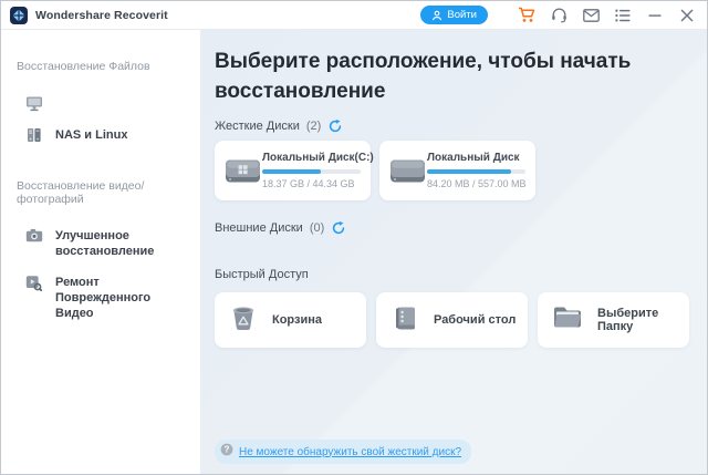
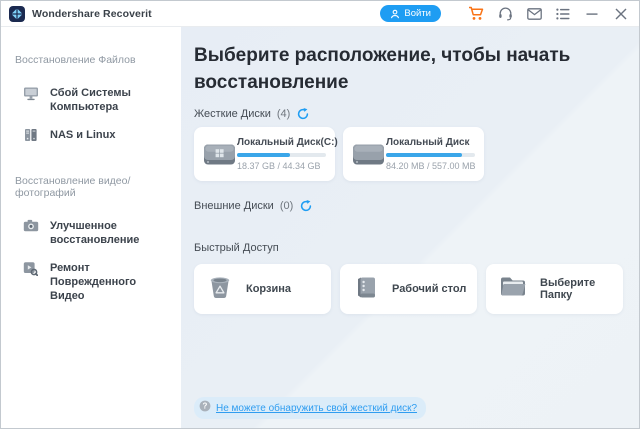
  Wondershare Recoverit
  Войти
  Восстановление Файлов
+ Сбой Системы Компьютера
  NAS и Linux
  Восстановление видео/фотографий
  Улучшенное восстановление
  Ремонт Поврежденного Видео
  Выберите расположение, чтобы начать восстановление
  Жесткие Диски
- (2)
+ (4)
  Локальный Диск(C:)
  18.37 GB / 44.34 GB
  Локальный Диск
  84.20 MB / 557.00 MB
  Внешние Диски
  (0)
  Быстрый Доступ
  Корзина
  Рабочий стол
  Выберите Папку
  ?
  Не можете обнаружить свой жесткий диск?
